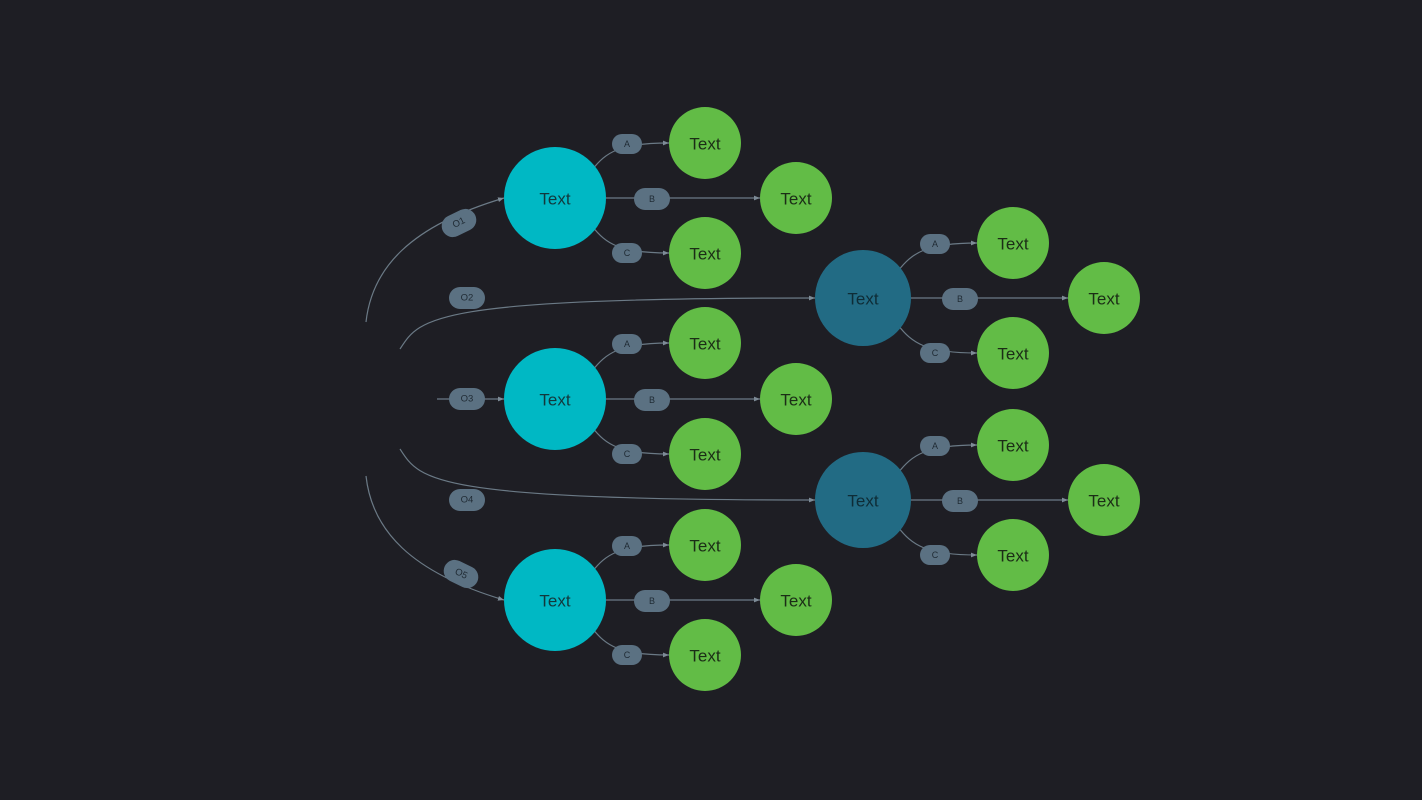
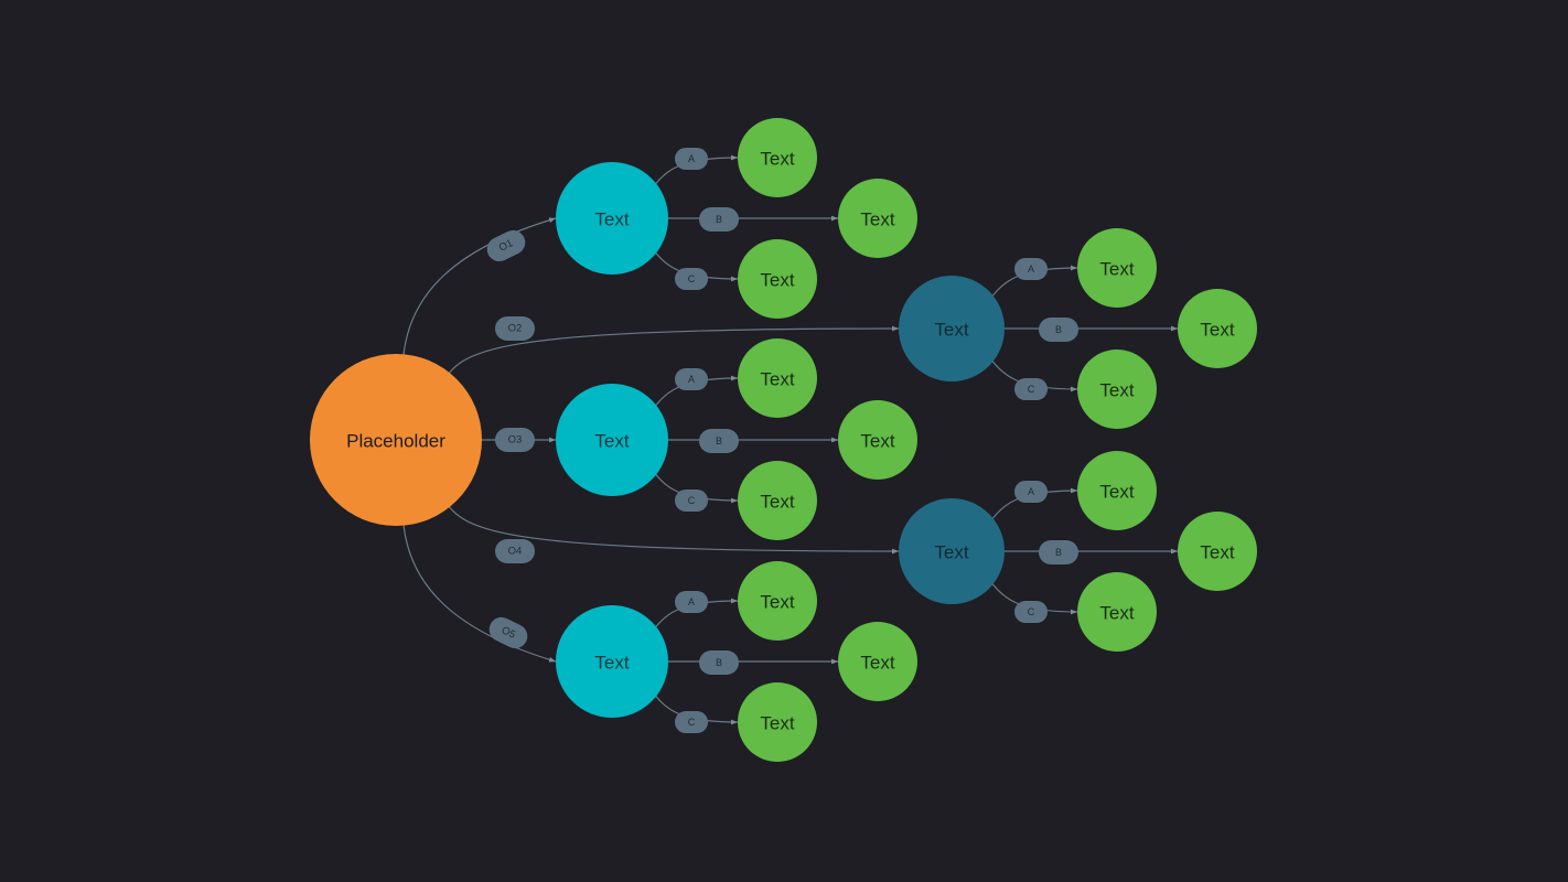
  O2
  O3
  O4
  A
  B
  C
  A
  B
  C
  A
  B
  C
  A
  B
  C
  A
  B
  C
  Text
  Text
  Text
  Text
  Text
  Text
  Text
  Text
  Text
  Text
  Text
  Text
  Text
  Text
  Text
  Text
  Text
  Text
  Text
  Text
+ Placeholder
